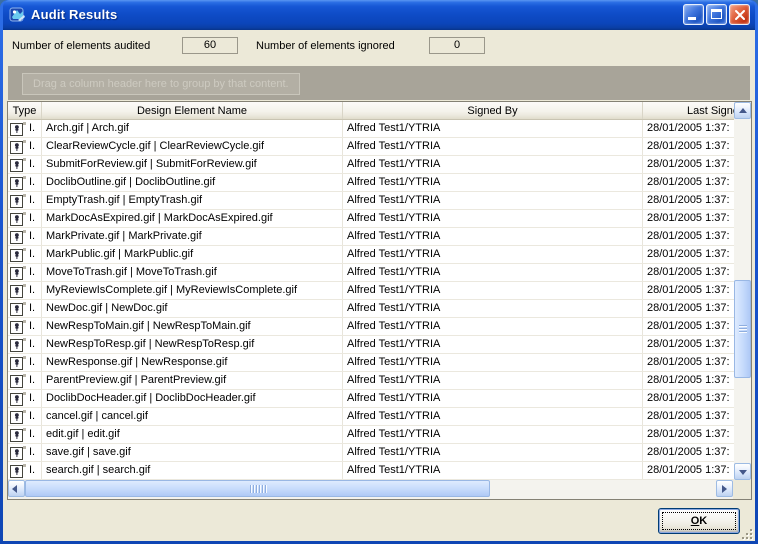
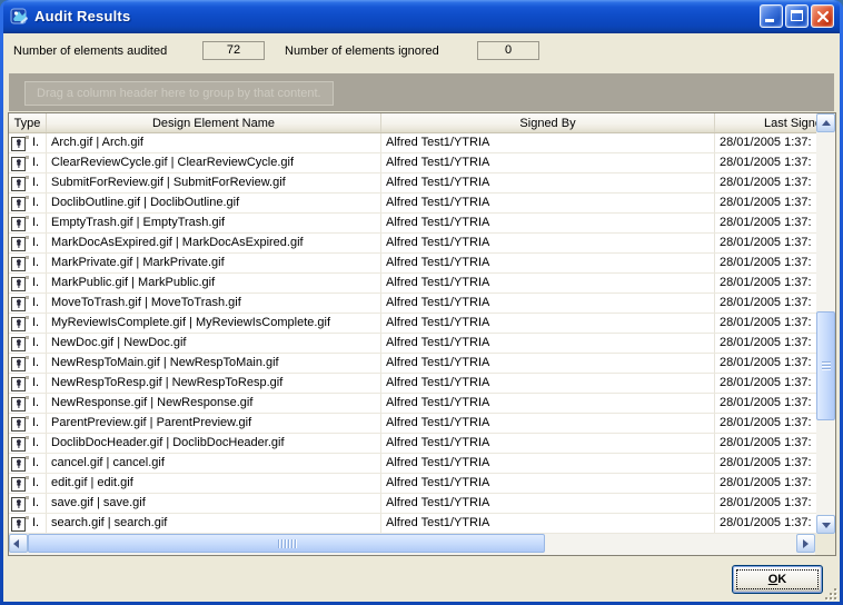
  Audit Results
  Number of elements audited
- 60
+ 72
  Number of elements ignored
  0
  Drag a column header here to group by that content.
  Type
  Design Element Name
  Signed By
  Last Sign
  I.
  Arch.gif | Arch.gif
  Alfred Test1/YTRIA
  28/01/2005 1:37:
  I.
  ClearReviewCycle.gif | ClearReviewCycle.gif
  Alfred Test1/YTRIA
  28/01/2005 1:37:
  I.
  SubmitForReview.gif | SubmitForReview.gif
  Alfred Test1/YTRIA
  28/01/2005 1:37:
  I.
  DoclibOutline.gif | DoclibOutline.gif
  Alfred Test1/YTRIA
  28/01/2005 1:37:
  I.
  EmptyTrash.gif | EmptyTrash.gif
  Alfred Test1/YTRIA
  28/01/2005 1:37:
  I.
  MarkDocAsExpired.gif | MarkDocAsExpired.gif
  Alfred Test1/YTRIA
  28/01/2005 1:37:
  I.
  MarkPrivate.gif | MarkPrivate.gif
  Alfred Test1/YTRIA
  28/01/2005 1:37:
  I.
  MarkPublic.gif | MarkPublic.gif
  Alfred Test1/YTRIA
  28/01/2005 1:37:
  I.
  MoveToTrash.gif | MoveToTrash.gif
  Alfred Test1/YTRIA
  28/01/2005 1:37:
  I.
  MyReviewIsComplete.gif | MyReviewIsComplete.gif
  Alfred Test1/YTRIA
  28/01/2005 1:37:
  I.
  NewDoc.gif | NewDoc.gif
  Alfred Test1/YTRIA
  28/01/2005 1:37:
  I.
  NewRespToMain.gif | NewRespToMain.gif
  Alfred Test1/YTRIA
  28/01/2005 1:37:
  I.
  NewRespToResp.gif | NewRespToResp.gif
  Alfred Test1/YTRIA
  28/01/2005 1:37:
  I.
  NewResponse.gif | NewResponse.gif
  Alfred Test1/YTRIA
  28/01/2005 1:37:
  I.
  ParentPreview.gif | ParentPreview.gif
  Alfred Test1/YTRIA
  28/01/2005 1:37:
  I.
  DoclibDocHeader.gif | DoclibDocHeader.gif
  Alfred Test1/YTRIA
  28/01/2005 1:37:
  I.
  cancel.gif | cancel.gif
  Alfred Test1/YTRIA
  28/01/2005 1:37:
  I.
  edit.gif | edit.gif
  Alfred Test1/YTRIA
  28/01/2005 1:37:
  I.
  save.gif | save.gif
  Alfred Test1/YTRIA
  28/01/2005 1:37:
  I.
  search.gif | search.gif
  Alfred Test1/YTRIA
  28/01/2005 1:37:
  OK
